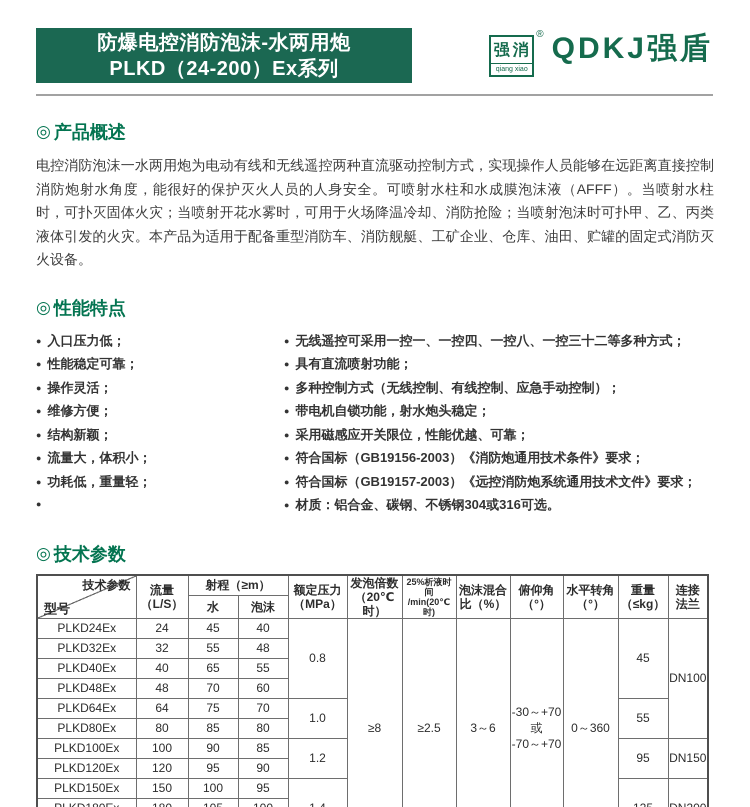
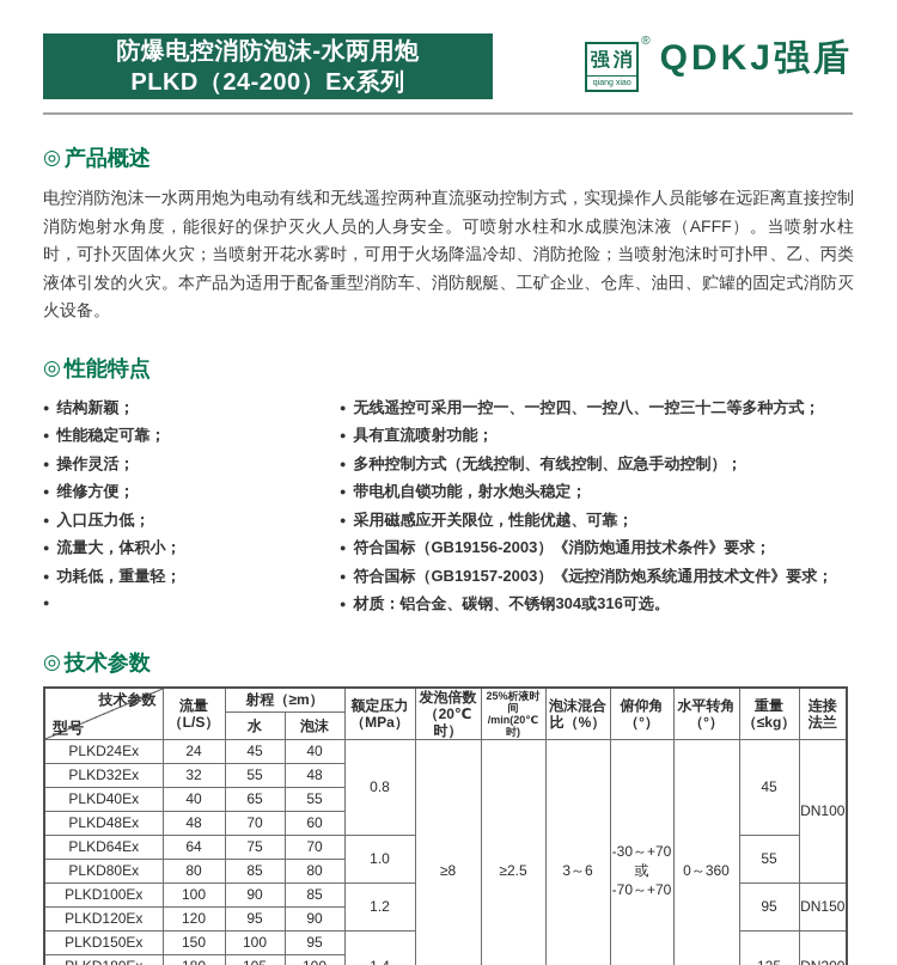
  防爆电控消防泡沫-水两用炮
  PLKD（24-200）Ex系列
  强消
  ®
  QDKJ强盾
  ◎
  产品概述
  电控消防泡沫一水两用炮为电动有线和无线遥控两种直流驱动控制方式，实现操作人员能够在远距离直接控制消防炮射水角度，能很好的保护灭火人员的人身安全。可喷射水柱和水成膜泡沫液（AFFF）。当喷射水柱时，可扑灭固体火灾；当喷射开花水雾时，可用于火场降温冷却、消防抢险；当喷射泡沫时可扑甲、乙、丙类液体引发的火灾。本产品为适用于配备重型消防车、消防舰艇、工矿企业、仓库、油田、贮罐的固定式消防灭火设备。
  ◎
  性能特点
  ●
- 入口压力低；
+ 结构新颖；
  ●
  性能稳定可靠；
  ●
  操作灵活；
  ●
  维修方便；
  ●
- 结构新颖；
+ 入口压力低；
  ●
  流量大，体积小；
  ●
  功耗低，重量轻；
  ●
  ●
  无线遥控可采用一控一、一控四、一控八、一控三十二等多种方式；
  ●
  具有直流喷射功能；
  ●
  多种控制方式（无线控制、有线控制、应急手动控制）；
  ●
  带电机自锁功能，射水炮头稳定；
  ●
  采用磁感应开关限位，性能优越、可靠；
  ●
  符合国标（GB19156-2003）《消防炮通用技术条件》要求；
  ●
  符合国标（GB19157-2003）《远控消防炮系统通用技术文件》要求；
  ●
  材质：铝合金、碳钢、不锈钢304或316可选。
  ◎
  技术参数
  技术参数 型号	流量 （L/S）	射程（≥m）	额定压力 （MPa）	发泡倍数 （20℃时）	25%析液时间 /min(20℃时)	泡沫混合 比（%）	俯仰角 （°）	水平转角 （°）	重量 （≤kg）	连接 法兰
  水	泡沫
  PLKD24Ex	24	45	40	0.8	≥8	≥2.5	3～6	-30～+70 或 -70～+70	0～360	45	DN100
  PLKD32Ex	32	55	48
  PLKD40Ex	40	65	55
  PLKD48Ex	48	70	60
  PLKD64Ex	64	75	70	1.0	55
  PLKD80Ex	80	85	80
  PLKD100Ex	100	90	85	1.2	95	DN150
  PLKD120Ex	120	95	90
